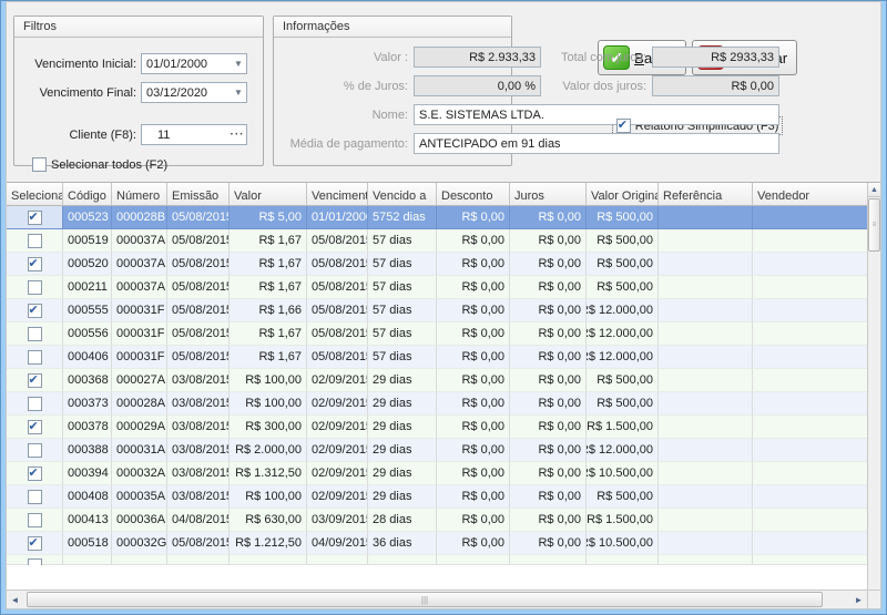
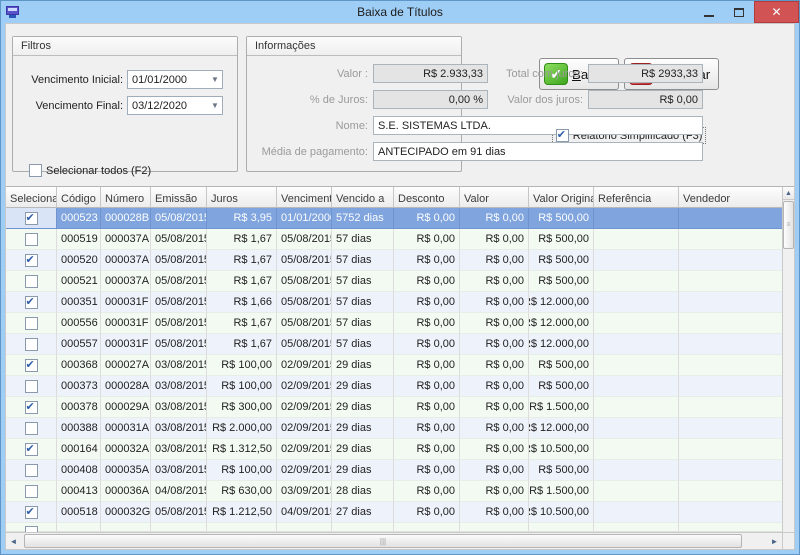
+ Baixa de Títulos
+ ✕
  Filtros
  Vencimento Inicial:
  01/01/2000
  ▼
  Vencimento Final:
  03/12/2020
  ▼
- Cliente (F8):
- 11
- ···
  Selecionar todos (F2)
  Informações
  Valor :
  R$ 2.933,33
  Total com juros:
  R$ 2933,33
  % de Juros:
  0,00 %
  Valor dos juros:
  R$ 0,00
  Nome:
  S.E. SISTEMAS LTDA.
  Média de pagamento:
  ANTECIPADO em 91 dias
  ✔
  Relatório Simplificado (F3)
  Seleciona
  Código
  Número
  Emissão
- Valor
+ Juros
  Venciment
  Vencido a
  Desconto
- Juros
+ Valor
  Valor Origin
  Referência
  Vendedor
  000523
  000028B
  05/08/201
- R$ 5,00
+ R$ 3,95
  01/01/200
  5752 dias
  R$ 0,00
  R$ 0,00
  R$ 500,00
  000519
  000037A
  05/08/2015
  R$ 1,67
  05/08/201
  57 dias
  R$ 0,00
  R$ 0,00
  R$ 500,00
  000520
  000037A
  05/08/2015
  R$ 1,67
  05/08/201
  57 dias
  R$ 0,00
  R$ 0,00
  R$ 500,00
- 000211
+ 000521
  000037A
  05/08/2015
  R$ 1,67
  05/08/201
  57 dias
  R$ 0,00
  R$ 0,00
  R$ 500,00
- 000555
+ 000351
  000031F
  05/08/2015
  R$ 1,66
  05/08/201
  57 dias
  R$ 0,00
  R$ 0,00
  $ 12.000,00
  000556
  000031F
  05/08/2015
  R$ 1,67
  05/08/201
  57 dias
  R$ 0,00
  R$ 0,00
  $ 12.000,00
- 000406
+ 000557
  000031F
  05/08/2015
  R$ 1,67
  05/08/201
  57 dias
  R$ 0,00
  R$ 0,00
  $ 12.000,00
  000368
  000027A
  03/08/2015
  R$ 100,00
  02/09/201
  29 dias
  R$ 0,00
  R$ 0,00
  R$ 500,00
  000373
  000028A
  03/08/2015
  R$ 100,00
  02/09/201
  29 dias
  R$ 0,00
  R$ 0,00
  R$ 500,00
  000378
  000029A
  03/08/2015
  R$ 300,00
  02/09/201
  29 dias
  R$ 0,00
  R$ 0,00
  R$ 1.500,00
  000388
  000031A
  03/08/2015
  R$ 2.000,00
  02/09/201
  29 dias
  R$ 0,00
  R$ 0,00
  $ 12.000,00
- 000394
+ 000164
  000032A
  03/08/2015
  R$ 1.312,50
  02/09/201
  29 dias
  R$ 0,00
  R$ 0,00
  $ 10.500,00
  000408
  000035A
  03/08/2015
  R$ 100,00
  02/09/201
  29 dias
  R$ 0,00
  R$ 0,00
  R$ 500,00
  000413
  000036A
  04/08/2015
  R$ 630,00
  03/09/201
  28 dias
  R$ 0,00
  R$ 0,00
  R$ 1.500,00
  000518
  000032G
  05/08/2015
  R$ 1.212,50
  04/09/201
- 36 dias
+ 27 dias
  R$ 0,00
  R$ 0,00
  $ 10.500,00
  ◄
  |||
  ►
